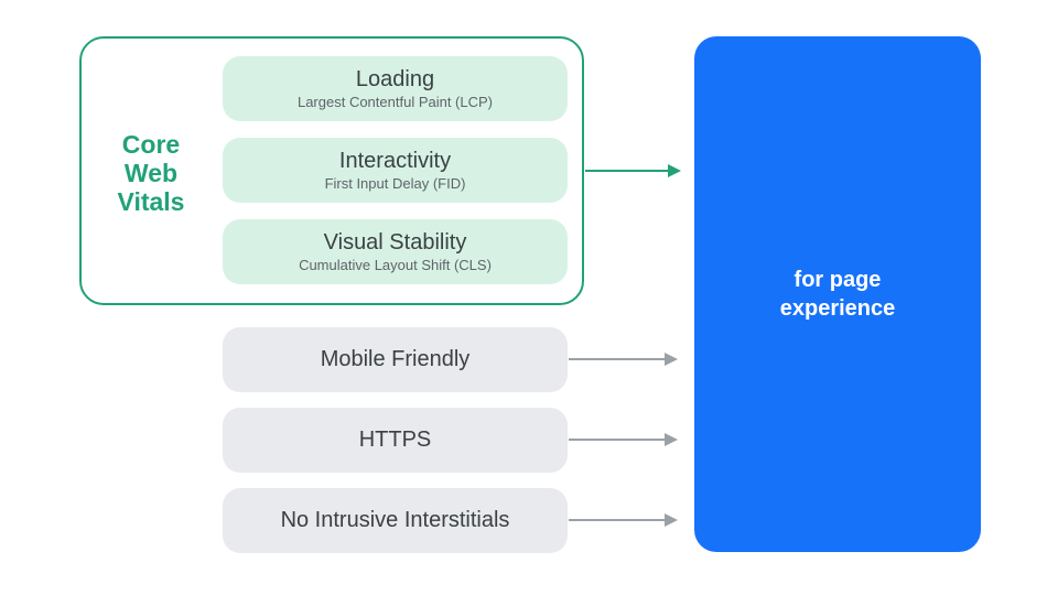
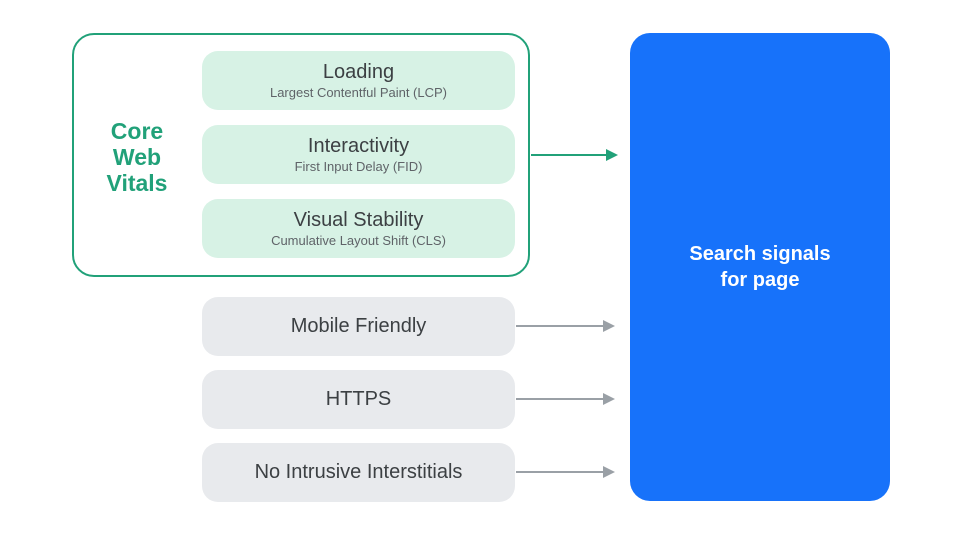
  Core
  Web
  Vitals
  Loading
  Largest Contentful Paint (LCP)
  Interactivity
  First Input Delay (FID)
  Visual Stability
  Cumulative Layout Shift (CLS)
  Mobile Friendly
  HTTPS
  No Intrusive Interstitials
+ Search signals
  for page
- experience
